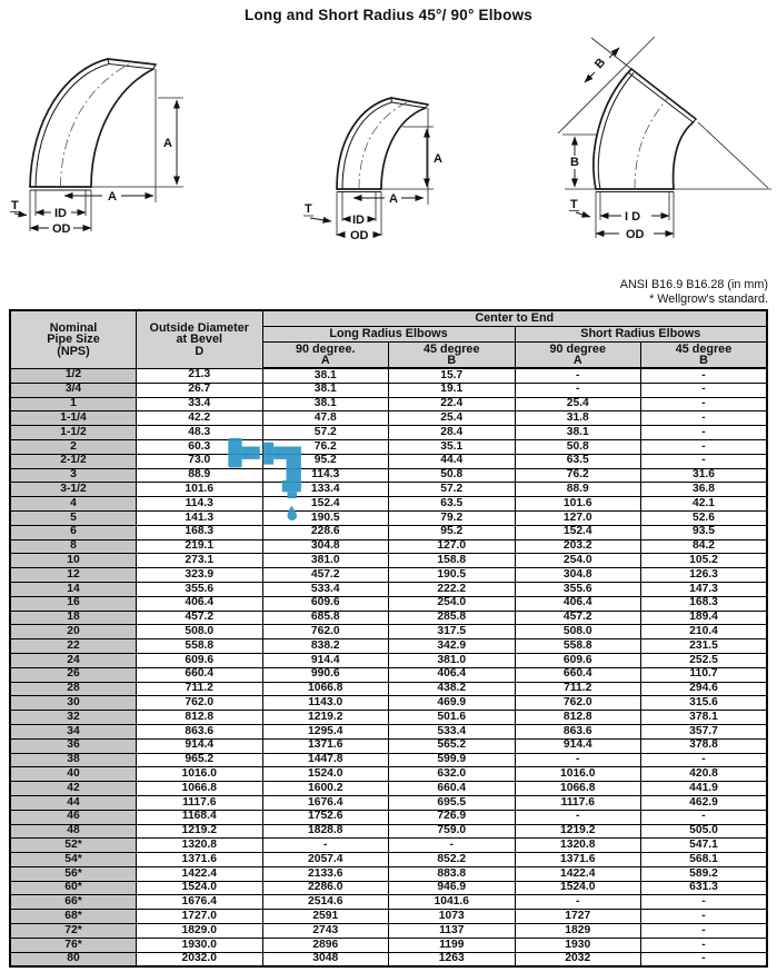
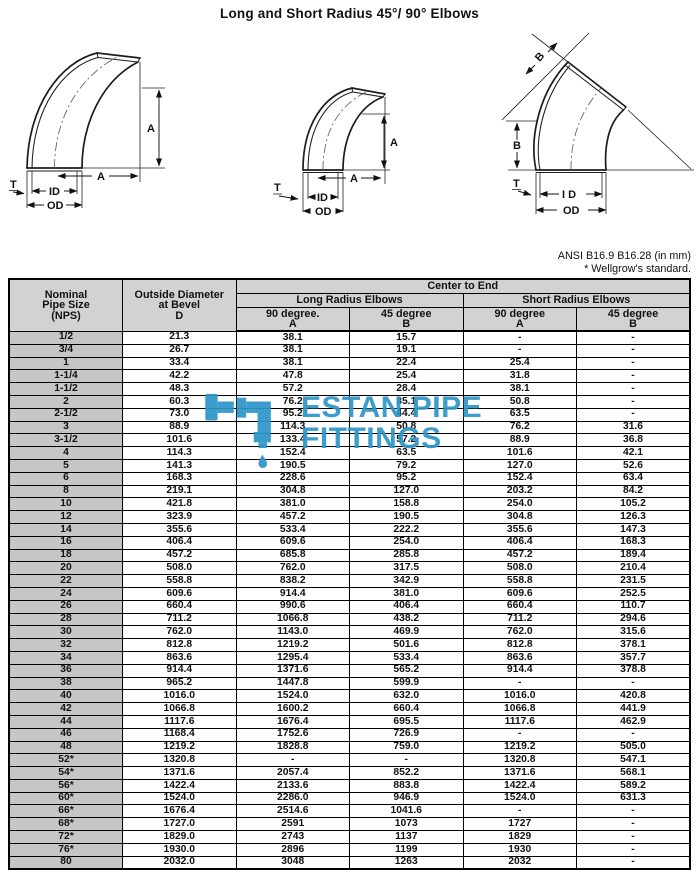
  Long and Short Radius 45°/ 90° Elbows
  A
  A
  ID
  OD
  T
  A
  A
  ID
  OD
  T
  B
  I D
  OD
  T
  ANSI B16.9 B16.28 (in mm)
  * Wellgrow's standard.
  Nominal Pipe Size (NPS)	Outside Diameter at Bevel D	Center to End
  Long Radius Elbows	Short Radius Elbows
  90 degree. A	45 degree B	90 degree A	45 degree B
  1/2	21.3	38.1	15.7	-	-
  3/4	26.7	38.1	19.1	-	-
  1	33.4	38.1	22.4	25.4	-
  1-1/4	42.2	47.8	25.4	31.8	-
  1-1/2	48.3	57.2	28.4	38.1	-
  2	60.3	76.2	35.1	50.8	-
  2-1/2	73.0	95.2	44.4	63.5	-
  3	88.9	114.3	50.8	76.2	31.6
  3-1/2	101.6	133.4	57.2	88.9	36.8
  4	114.3	152.4	63.5	101.6	42.1
  5	141.3	190.5	79.2	127.0	52.6
- 6	168.3	228.6	95.2	152.4	93.5
+ 6	168.3	228.6	95.2	152.4	63.4
  8	219.1	304.8	127.0	203.2	84.2
- 10	273.1	381.0	158.8	254.0	105.2
+ 10	421.8	381.0	158.8	254.0	105.2
  12	323.9	457.2	190.5	304.8	126.3
  14	355.6	533.4	222.2	355.6	147.3
  16	406.4	609.6	254.0	406.4	168.3
  18	457.2	685.8	285.8	457.2	189.4
  20	508.0	762.0	317.5	508.0	210.4
  22	558.8	838.2	342.9	558.8	231.5
  24	609.6	914.4	381.0	609.6	252.5
  26	660.4	990.6	406.4	660.4	110.7
  28	711.2	1066.8	438.2	711.2	294.6
  30	762.0	1143.0	469.9	762.0	315.6
  32	812.8	1219.2	501.6	812.8	378.1
  34	863.6	1295.4	533.4	863.6	357.7
  36	914.4	1371.6	565.2	914.4	378.8
  38	965.2	1447.8	599.9	-	-
  40	1016.0	1524.0	632.0	1016.0	420.8
  42	1066.8	1600.2	660.4	1066.8	441.9
  44	1117.6	1676.4	695.5	1117.6	462.9
  46	1168.4	1752.6	726.9	-	-
  48	1219.2	1828.8	759.0	1219.2	505.0
  52*	1320.8	-	-	1320.8	547.1
  54*	1371.6	2057.4	852.2	1371.6	568.1
  56*	1422.4	2133.6	883.8	1422.4	589.2
  60*	1524.0	2286.0	946.9	1524.0	631.3
  66*	1676.4	2514.6	1041.6	-	-
  68*	1727.0	2591	1073	1727	-
  72*	1829.0	2743	1137	1829	-
  76*	1930.0	2896	1199	1930	-
  80	2032.0	3048	1263	2032	-
+ ESTAN PIPE
+ FITTINGS
